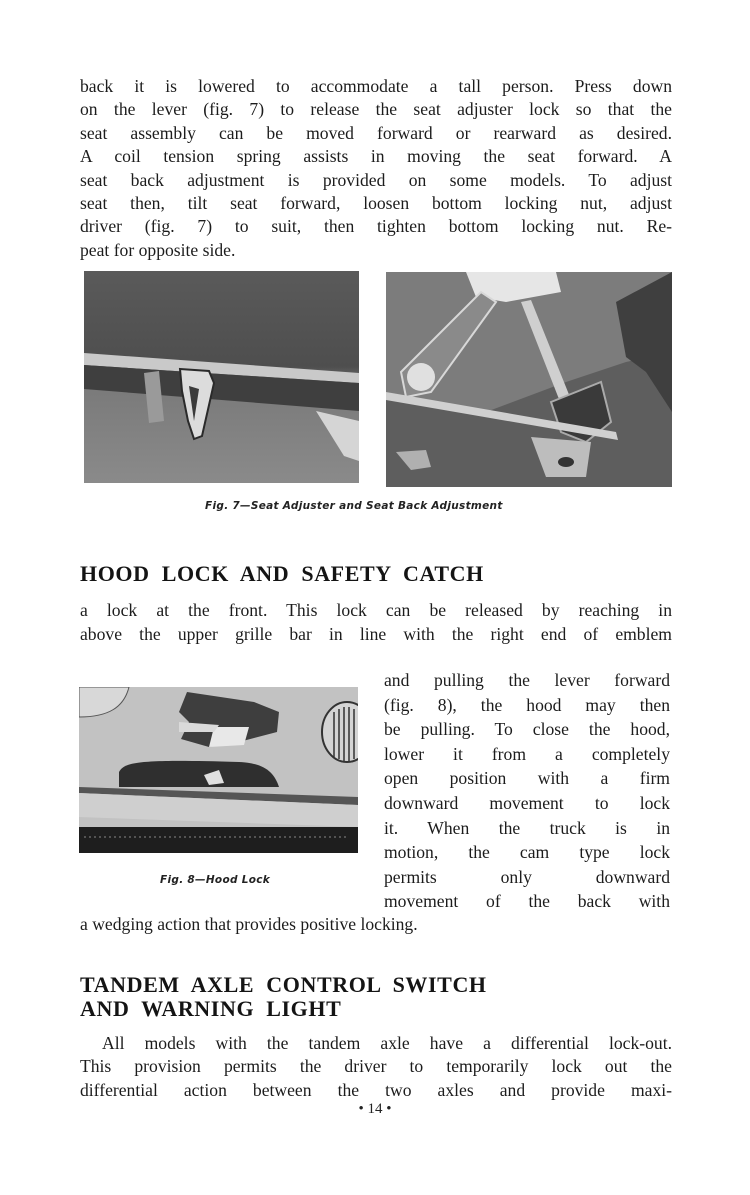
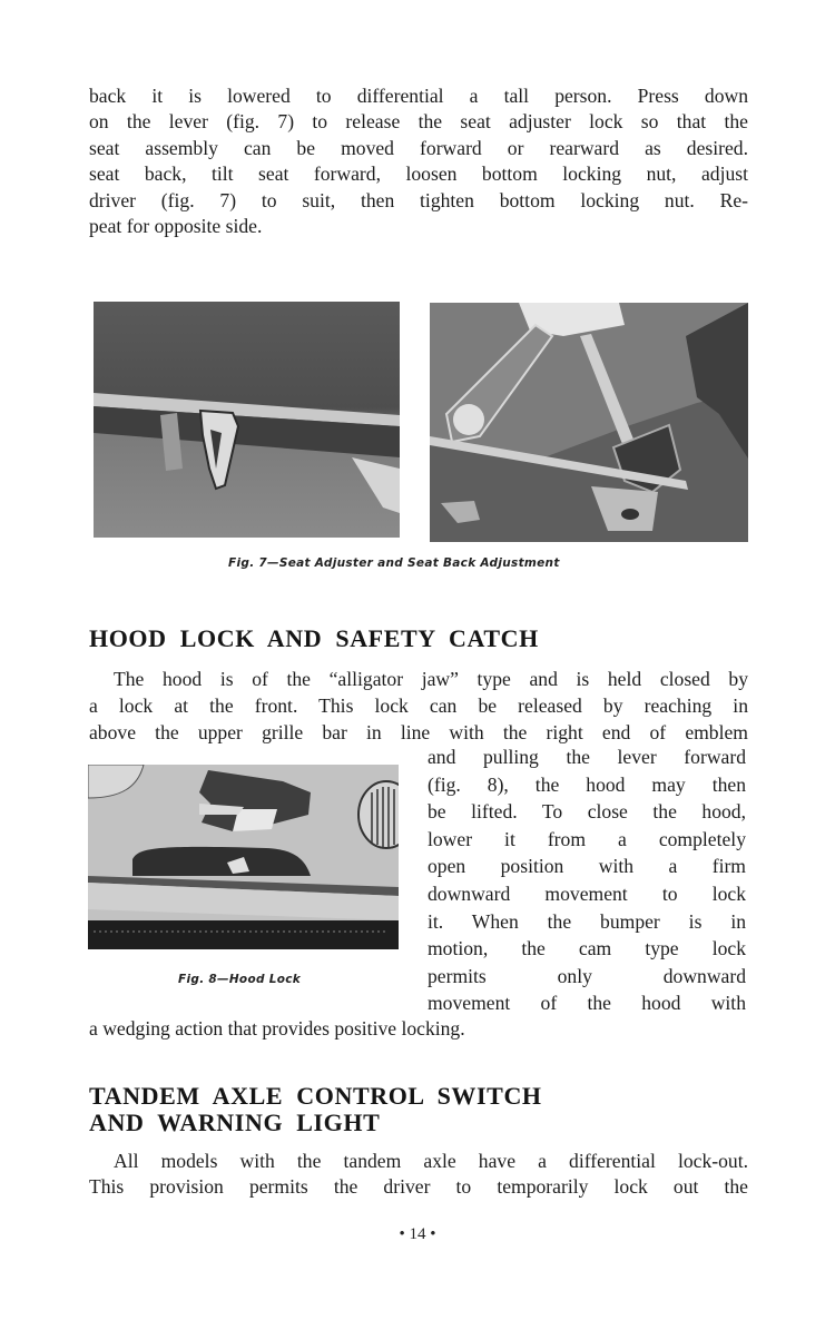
- back it is lowered to accommodate a tall person. Press down
+ back it is lowered to differential a tall person. Press down
  on the lever (fig. 7) to release the seat adjuster lock so that the
  seat assembly can be moved forward or rearward as desired.
- A coil tension spring assists in moving the seat forward. A
- seat back adjustment is provided on some models. To adjust
- seat then, tilt seat forward, loosen bottom locking nut, adjust
+ seat back, tilt seat forward, loosen bottom locking nut, adjust
  driver (fig. 7) to suit, then tighten bottom locking nut. Re-
  peat for opposite side.
  Fig. 7—Seat Adjuster and Seat Back Adjustment
  HOOD LOCK AND SAFETY CATCH
+ The hood is of the “alligator jaw” type and is held closed by
  a lock at the front. This lock can be released by reaching in
  above the upper grille bar in line with the right end of emblem
  Fig. 8—Hood Lock
  and pulling the lever forward
  (fig. 8), the hood may then
- be pulling. To close the hood,
+ be lifted. To close the hood,
  lower it from a completely
  open position with a firm
  downward movement to lock
- it. When the truck is in
+ it. When the bumper is in
  motion, the cam type lock
  permits only downward
- movement of the back with
+ movement of the hood with
  a wedging action that provides positive locking.
  TANDEM AXLE CONTROL SWITCH
  AND WARNING LIGHT
  All models with the tandem axle have a differential lock-out.
  This provision permits the driver to temporarily lock out the
- differential action between the two axles and provide maxi-
  • 14 •
